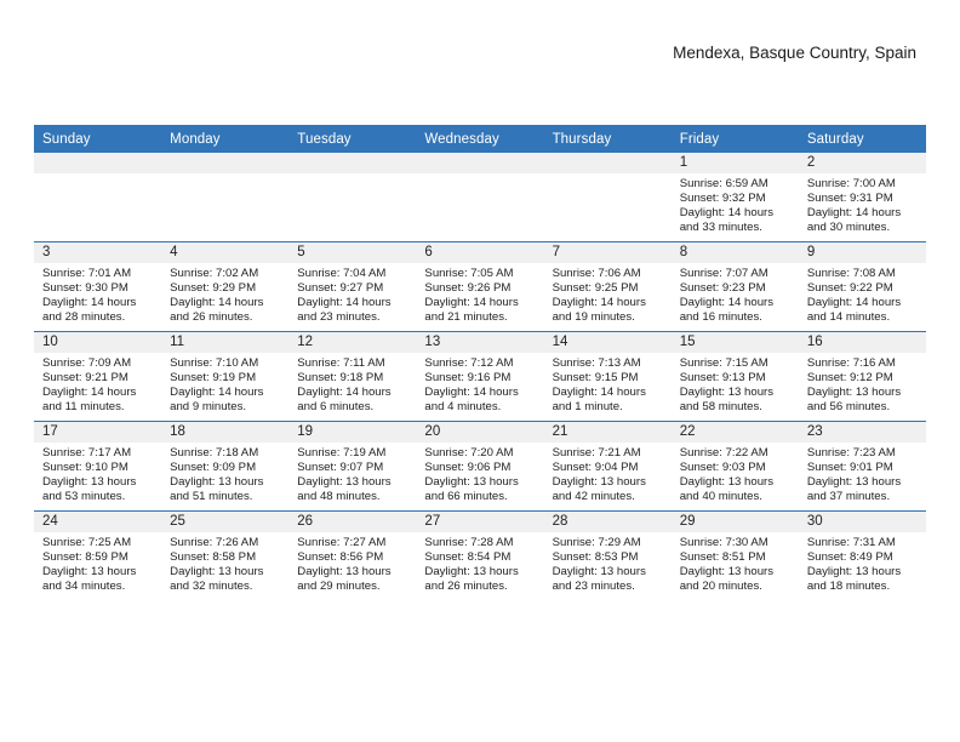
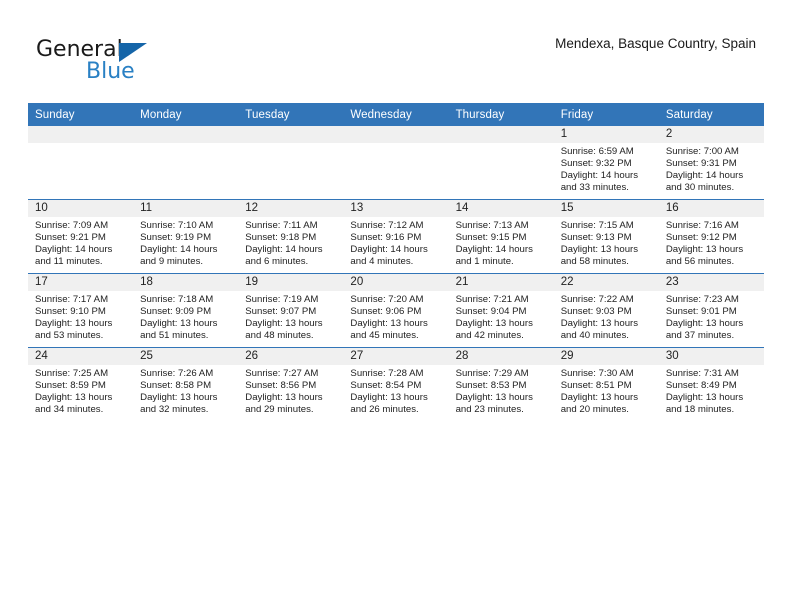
+ General
+ Blue
  Mendexa, Basque Country, Spain
  Sunday	Monday	Tuesday	Wednesday	Thursday	Friday	Saturday
  					1Sunrise: 6:59 AMSunset: 9:32 PMDaylight: 14 hoursand 33 minutes.	2Sunrise: 7:00 AMSunset: 9:31 PMDaylight: 14 hoursand 30 minutes.
- 3Sunrise: 7:01 AMSunset: 9:30 PMDaylight: 14 hoursand 28 minutes.	4Sunrise: 7:02 AMSunset: 9:29 PMDaylight: 14 hoursand 26 minutes.	5Sunrise: 7:04 AMSunset: 9:27 PMDaylight: 14 hoursand 23 minutes.	6Sunrise: 7:05 AMSunset: 9:26 PMDaylight: 14 hoursand 21 minutes.	7Sunrise: 7:06 AMSunset: 9:25 PMDaylight: 14 hoursand 19 minutes.	8Sunrise: 7:07 AMSunset: 9:23 PMDaylight: 14 hoursand 16 minutes.	9Sunrise: 7:08 AMSunset: 9:22 PMDaylight: 14 hoursand 14 minutes.
  10Sunrise: 7:09 AMSunset: 9:21 PMDaylight: 14 hoursand 11 minutes.	11Sunrise: 7:10 AMSunset: 9:19 PMDaylight: 14 hoursand 9 minutes.	12Sunrise: 7:11 AMSunset: 9:18 PMDaylight: 14 hoursand 6 minutes.	13Sunrise: 7:12 AMSunset: 9:16 PMDaylight: 14 hoursand 4 minutes.	14Sunrise: 7:13 AMSunset: 9:15 PMDaylight: 14 hoursand 1 minute.	15Sunrise: 7:15 AMSunset: 9:13 PMDaylight: 13 hoursand 58 minutes.	16Sunrise: 7:16 AMSunset: 9:12 PMDaylight: 13 hoursand 56 minutes.
- 17Sunrise: 7:17 AMSunset: 9:10 PMDaylight: 13 hoursand 53 minutes.	18Sunrise: 7:18 AMSunset: 9:09 PMDaylight: 13 hoursand 51 minutes.	19Sunrise: 7:19 AMSunset: 9:07 PMDaylight: 13 hoursand 48 minutes.	20Sunrise: 7:20 AMSunset: 9:06 PMDaylight: 13 hoursand 66 minutes.	21Sunrise: 7:21 AMSunset: 9:04 PMDaylight: 13 hoursand 42 minutes.	22Sunrise: 7:22 AMSunset: 9:03 PMDaylight: 13 hoursand 40 minutes.	23Sunrise: 7:23 AMSunset: 9:01 PMDaylight: 13 hoursand 37 minutes.
+ 17Sunrise: 7:17 AMSunset: 9:10 PMDaylight: 13 hoursand 53 minutes.	18Sunrise: 7:18 AMSunset: 9:09 PMDaylight: 13 hoursand 51 minutes.	19Sunrise: 7:19 AMSunset: 9:07 PMDaylight: 13 hoursand 48 minutes.	20Sunrise: 7:20 AMSunset: 9:06 PMDaylight: 13 hoursand 45 minutes.	21Sunrise: 7:21 AMSunset: 9:04 PMDaylight: 13 hoursand 42 minutes.	22Sunrise: 7:22 AMSunset: 9:03 PMDaylight: 13 hoursand 40 minutes.	23Sunrise: 7:23 AMSunset: 9:01 PMDaylight: 13 hoursand 37 minutes.
  24Sunrise: 7:25 AMSunset: 8:59 PMDaylight: 13 hoursand 34 minutes.	25Sunrise: 7:26 AMSunset: 8:58 PMDaylight: 13 hoursand 32 minutes.	26Sunrise: 7:27 AMSunset: 8:56 PMDaylight: 13 hoursand 29 minutes.	27Sunrise: 7:28 AMSunset: 8:54 PMDaylight: 13 hoursand 26 minutes.	28Sunrise: 7:29 AMSunset: 8:53 PMDaylight: 13 hoursand 23 minutes.	29Sunrise: 7:30 AMSunset: 8:51 PMDaylight: 13 hoursand 20 minutes.	30Sunrise: 7:31 AMSunset: 8:49 PMDaylight: 13 hoursand 18 minutes.
